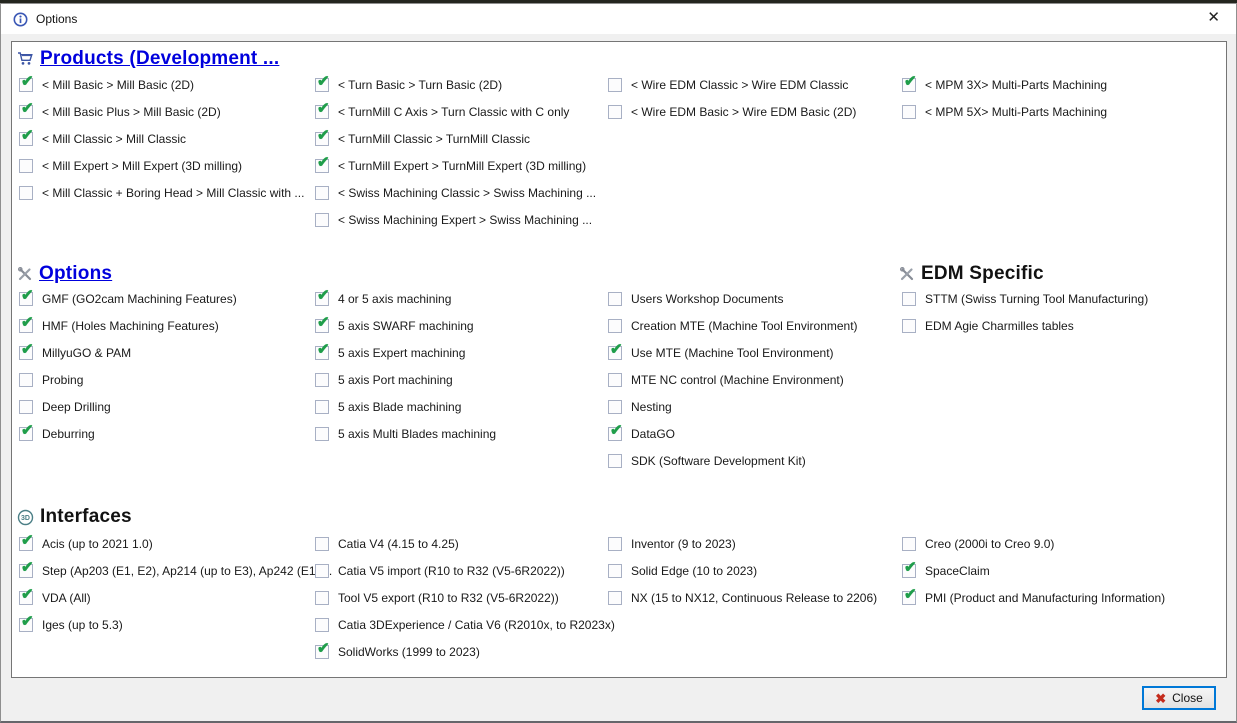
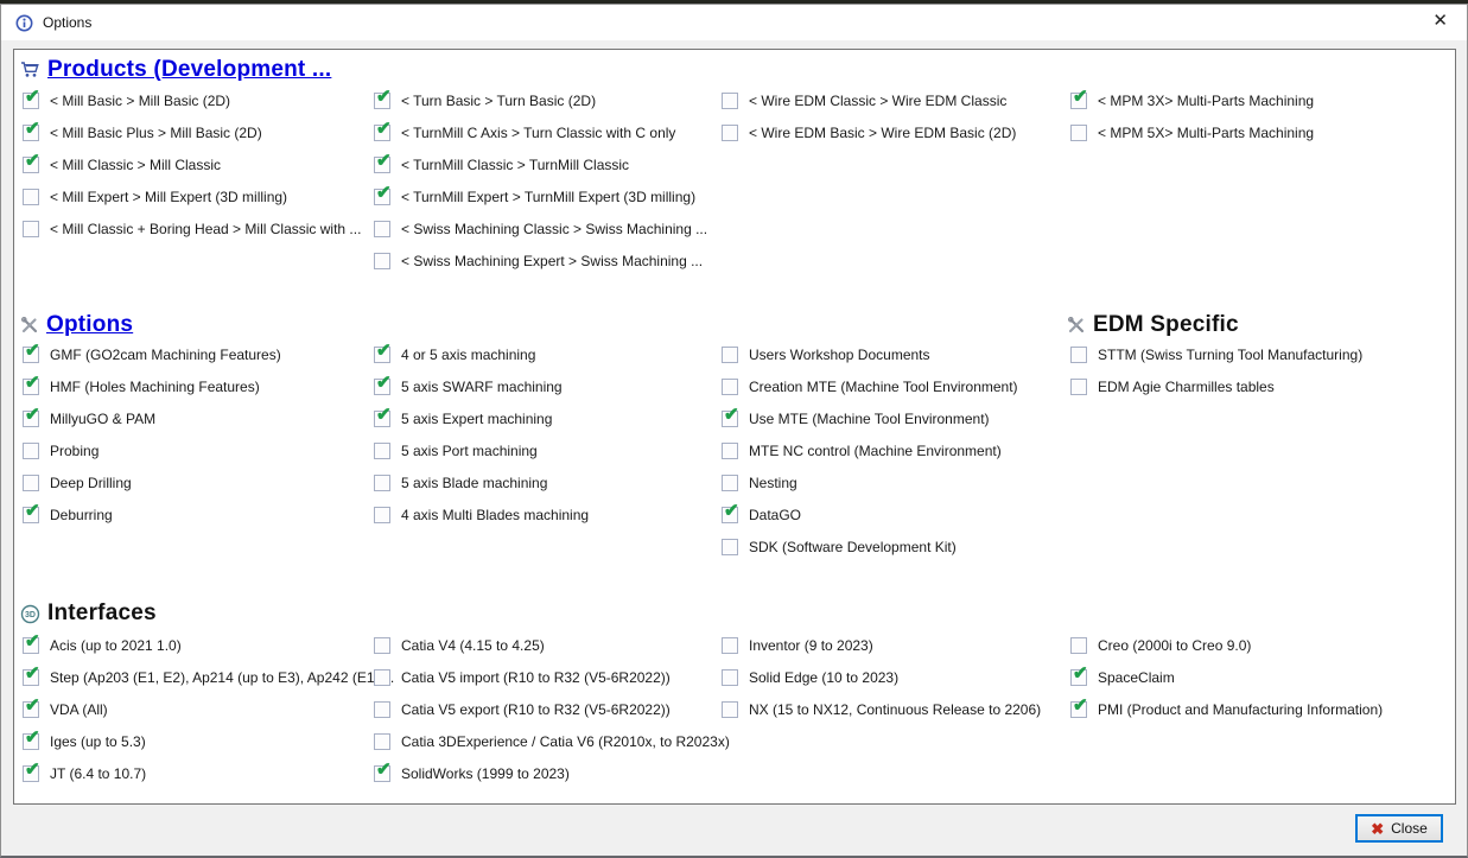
  Options
  ✕
  Products (Development ...
  < Mill Basic > Mill Basic (2D)
  < Mill Basic Plus > Mill Basic (2D)
  < Mill Classic > Mill Classic
  < Mill Expert > Mill Expert (3D milling)
  < Mill Classic + Boring Head > Mill Classic with ...
  < Turn Basic > Turn Basic (2D)
  < TurnMill C Axis > Turn Classic with C only
  < TurnMill Classic > TurnMill Classic
  < TurnMill Expert > TurnMill Expert (3D milling)
  < Swiss Machining Classic > Swiss Machining ...
  < Swiss Machining Expert > Swiss Machining ...
  < Wire EDM Classic > Wire EDM Classic
  < Wire EDM Basic > Wire EDM Basic (2D)
  < MPM 3X> Multi-Parts Machining
  < MPM 5X> Multi-Parts Machining
  Options
  GMF (GO2cam Machining Features)
  HMF (Holes Machining Features)
  MillyuGO & PAM
  Probing
  Deep Drilling
  Deburring
  4 or 5 axis machining
  5 axis SWARF machining
  5 axis Expert machining
  5 axis Port machining
  5 axis Blade machining
- 5 axis Multi Blades machining
+ 4 axis Multi Blades machining
  Users Workshop Documents
  Creation MTE (Machine Tool Environment)
  Use MTE (Machine Tool Environment)
  MTE NC control (Machine Environment)
  Nesting
  DataGO
  SDK (Software Development Kit)
  EDM Specific
  STTM (Swiss Turning Tool Manufacturing)
  EDM Agie Charmilles tables
  Interfaces
  Acis (up to 2021 1.0)
  Step (Ap203 (E1, E2), Ap214 (up to E3), Ap242 (E1.
  VDA (All)
  Iges (up to 5.3)
+ JT (6.4 to 10.7)
  Catia V4 (4.15 to 4.25)
  Catia V5 import (R10 to R32 (V5-6R2022))
- Tool V5 export (R10 to R32 (V5-6R2022))
+ Catia V5 export (R10 to R32 (V5-6R2022))
  Catia 3DExperience / Catia V6 (R2010x, to R2023x)
  SolidWorks (1999 to 2023)
  Inventor (9 to 2023)
  Solid Edge (10 to 2023)
  NX (15 to NX12, Continuous Release to 2206)
  Creo (2000i to Creo 9.0)
  SpaceClaim
  PMI (Product and Manufacturing Information)
  ✖
  Close
